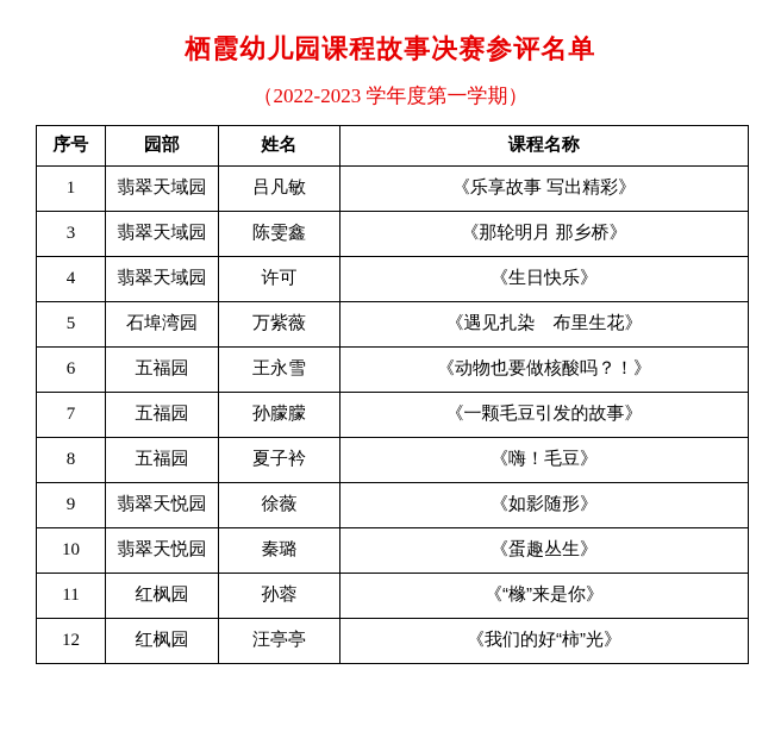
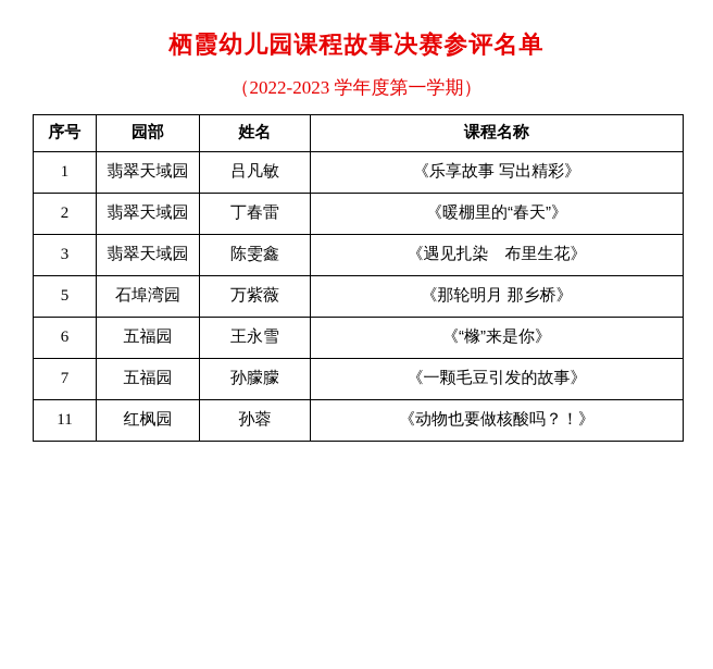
  栖霞幼儿园课程故事决赛参评名单
  （2022-2023 学年度第一学期）
  序号	园部	姓名	课程名称
  1	翡翠天域园	吕凡敏	《乐享故事 写出精彩》
+ 2	翡翠天域园	丁春雷	《暖棚里的“春天”》
- 3	翡翠天域园	陈雯鑫	《那轮明月 那乡桥》
+ 3	翡翠天域园	陈雯鑫	《遇见扎染 布里生花》
- 4	翡翠天域园	许可	《生日快乐》
- 5	石埠湾园	万紫薇	《遇见扎染 布里生花》
+ 5	石埠湾园	万紫薇	《那轮明月 那乡桥》
- 6	五福园	王永雪	《动物也要做核酸吗？！》
+ 6	五福园	王永雪	《“橼”来是你》
  7	五福园	孙朦朦	《一颗毛豆引发的故事》
- 8	五福园	夏子衿	《嗨！毛豆》
- 9	翡翠天悦园	徐薇	《如影随形》
- 10	翡翠天悦园	秦璐	《蛋趣丛生》
- 11	红枫园	孙蓉	《“橼”来是你》
+ 11	红枫园	孙蓉	《动物也要做核酸吗？！》
- 12	红枫园	汪亭亭	《我们的好“柿”光》
